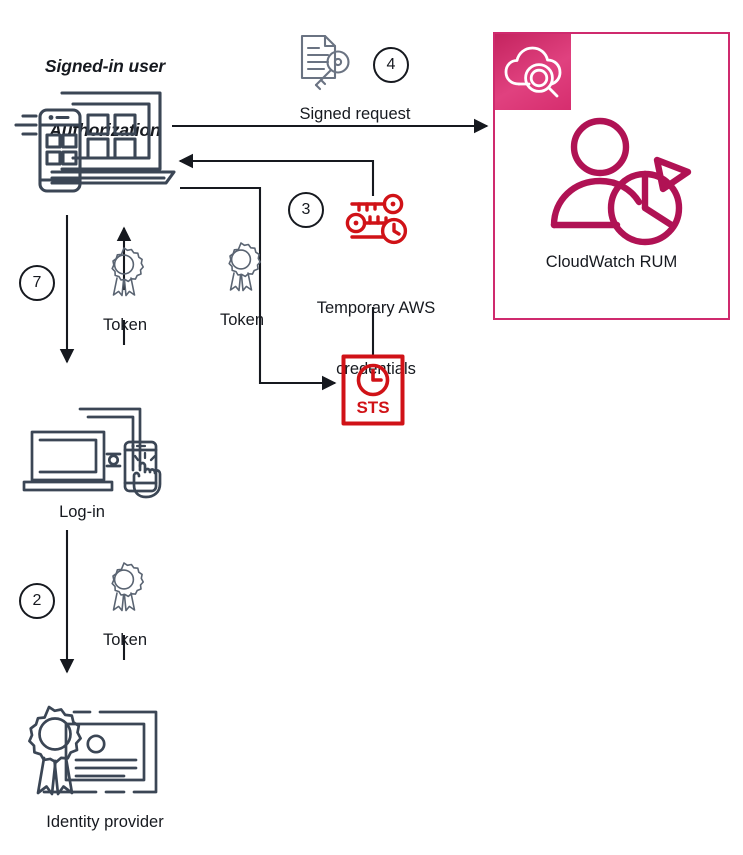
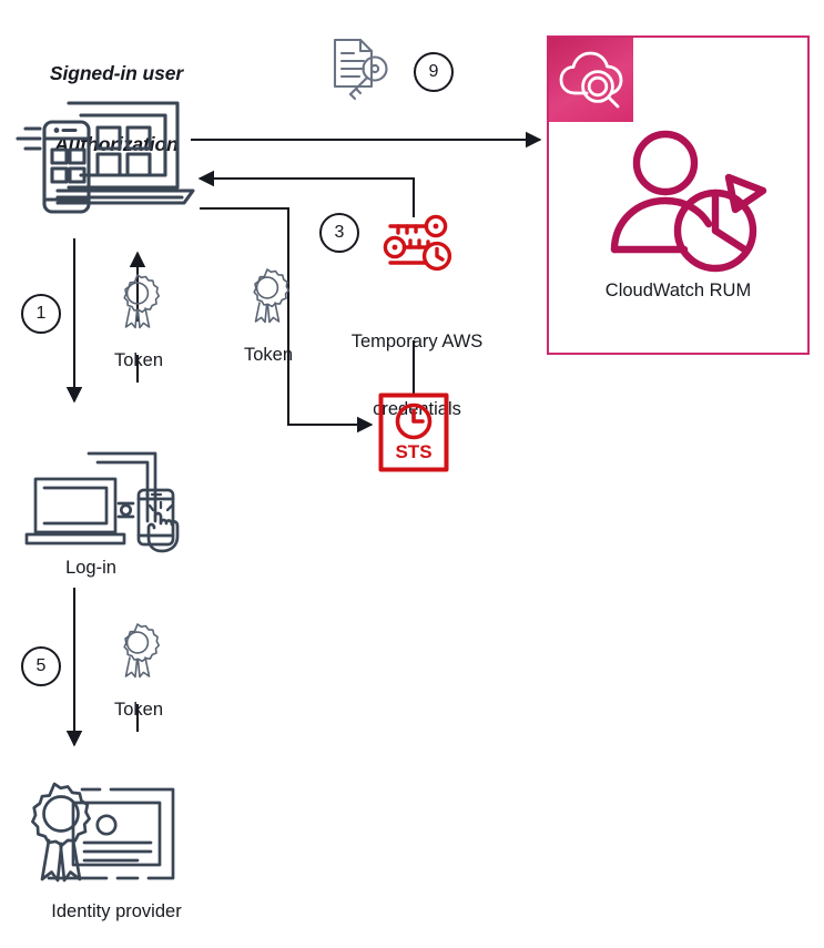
  Signed-in user
  Authoration
- 4
+ 9
  3
- 7
+ 1
- 2
+ 5
- Signed request
  Token
  Token
  Temporary AWS
  creetials
  STS
  Log-in
  Token
  Identity provider
  CloudWatch RUM
